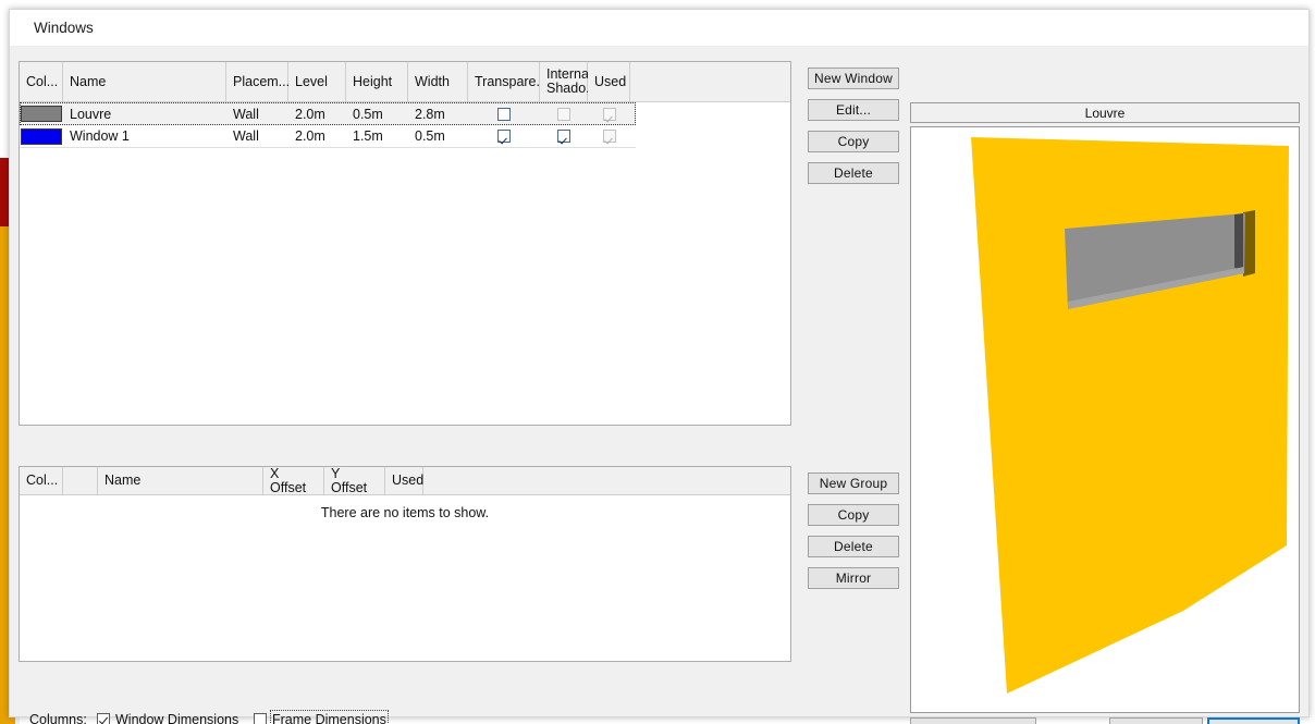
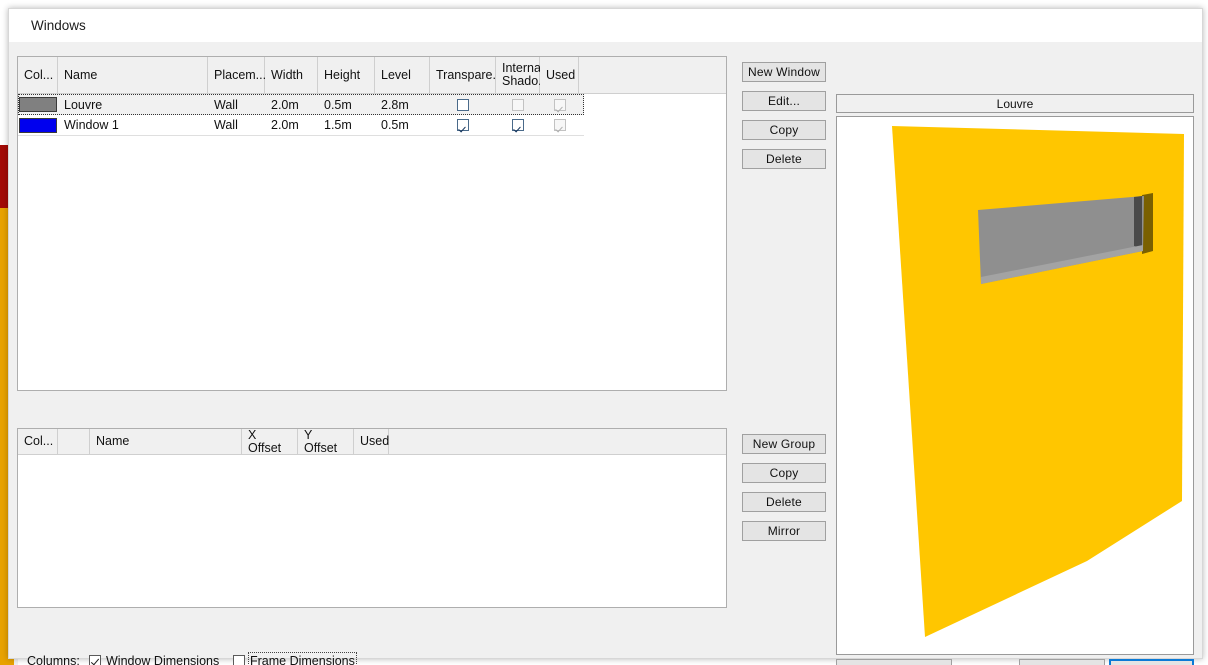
  Windows
  Col...
  Name
  Placem..
- Level
+ Width
  Height
- Width
+ Level
  Transpare.
  Interna
  Used
  Louvre
  Wall
  2.0m
  0.5m
  2.8m
  Window 1
  Wall
  2.0m
  1.5m
  0.5m
  Col...
  Name
  X Offset
  Y Offset
  Used
- There are no items to show.
  Columns:
  Window Dimensions
  Frame Dimensions
  Louvre
  New Window
  Edit...
  Copy
  Delete
  New Group
  Copy
  Delete
  Mirror
